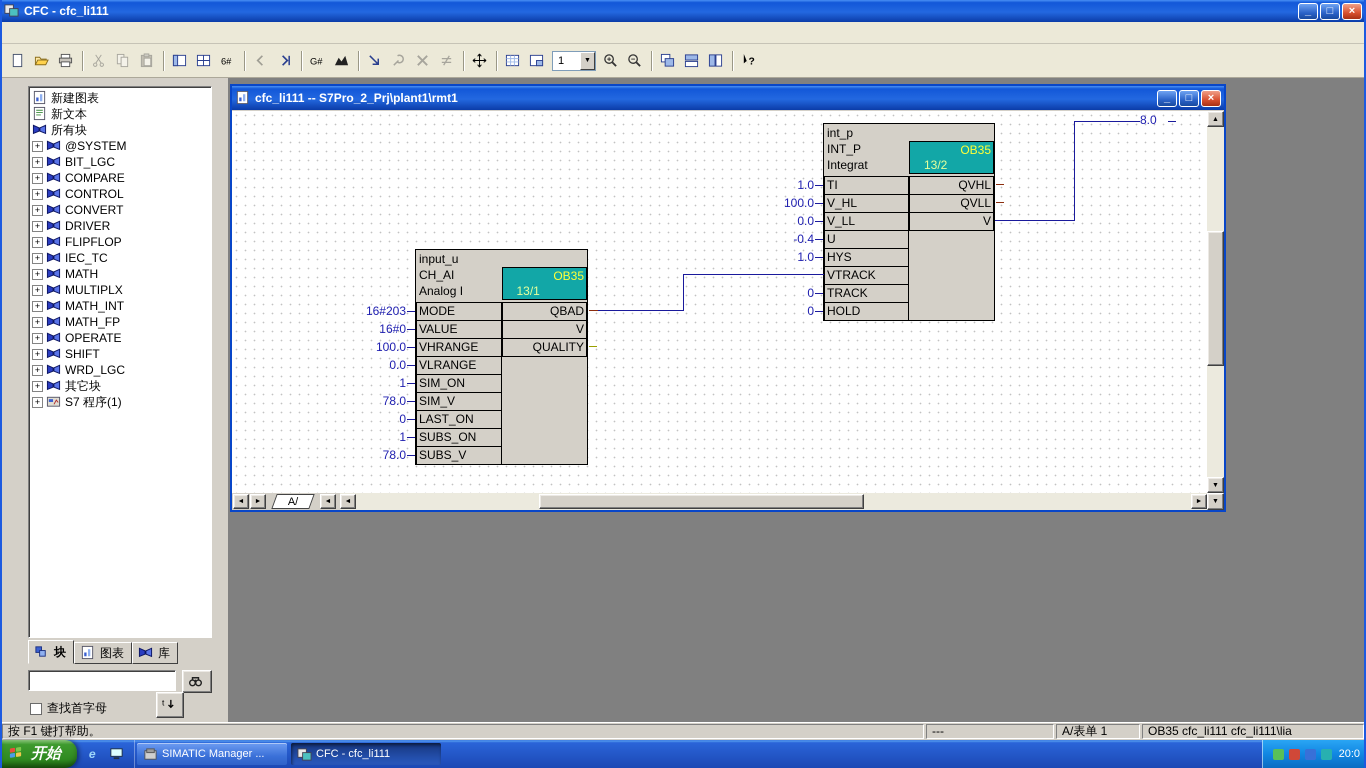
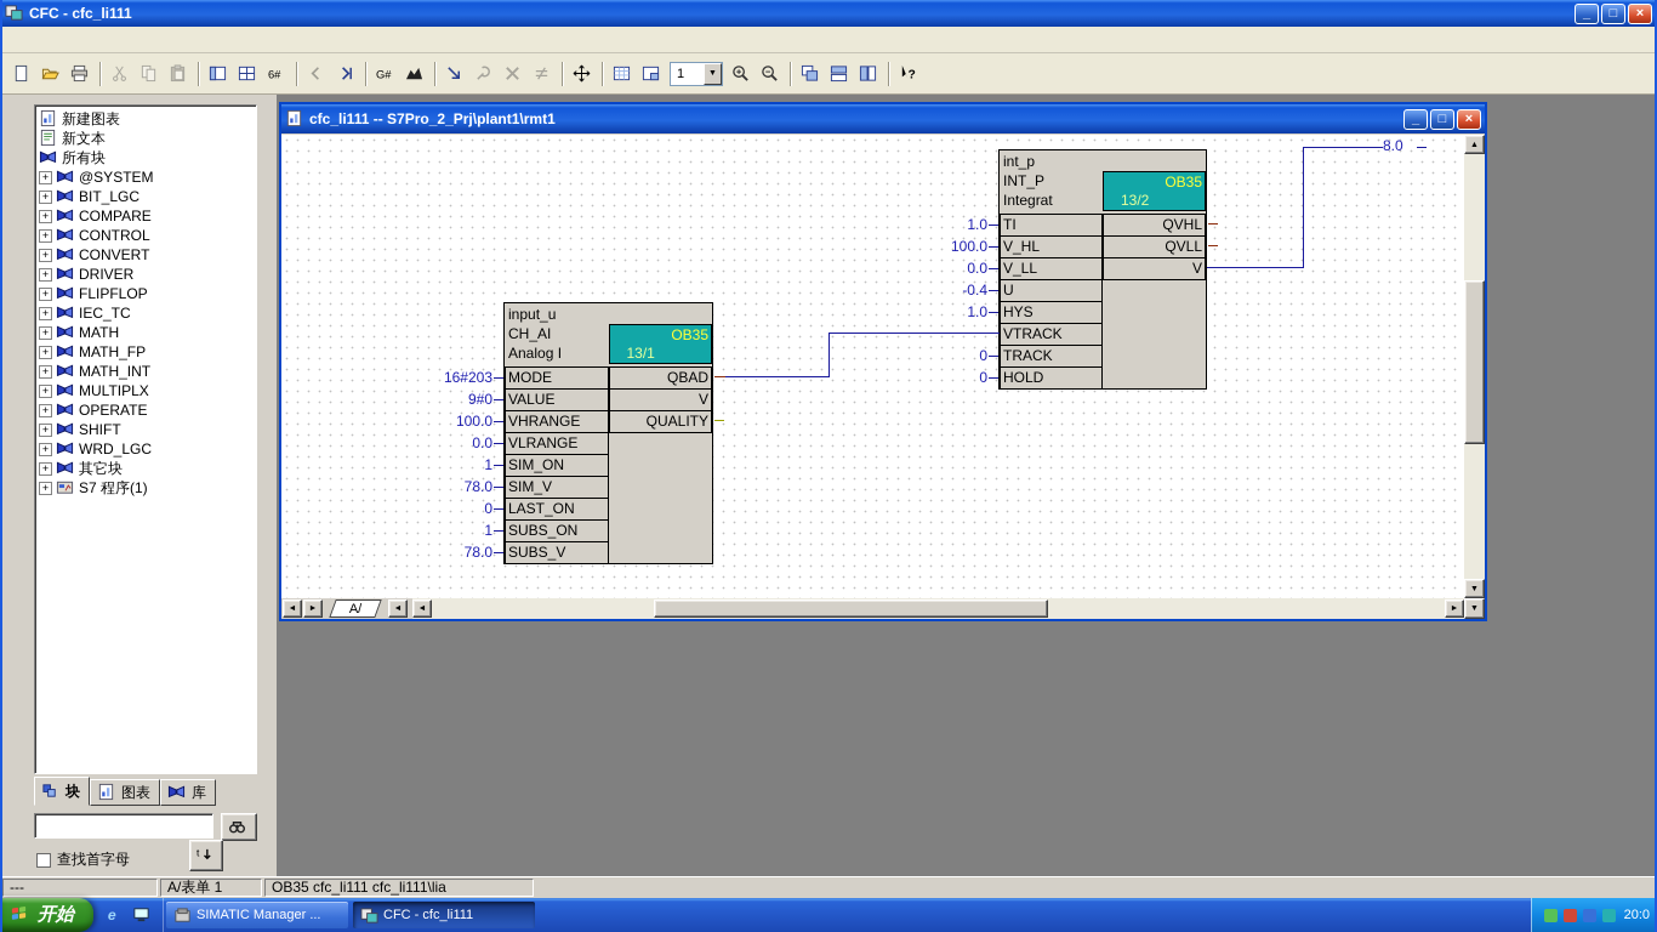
  CFC - cfc_li111
  _
  □
  ×
  6#
  G#
  1
  ?
  新建图表
  新文本
  所有块
  +
  @SYSTEM
  +
  BIT_LGC
  +
  COMPARE
  +
  CONTROL
  +
  CONVERT
  +
  DRIVER
  +
  FLIPFLOP
  +
  IEC_TC
  +
  MATH
  +
- MULTIPLX
+ MATH_FP
  +
  MATH_INT
  +
- MATH_FP
+ MULTIPLX
  +
  OPERATE
  +
  SHIFT
  +
  WRD_LGC
  +
  其它块
  +
  S7 程序(1)
  块
  图表
  库
  t
  查找首字母
  cfc_li111 -- S7Pro_2_Prj\plant1\rmt1
  _
  □
  ×
  input_u
  CH_AI
  Analog I
  OB35
  13/1
  16#203
  MODE
- 16#0
+ 9#0
  VALUE
  100.0
  VHRANGE
  0.0
  VLRANGE
  1
  SIM_ON
  78.0
  SIM_V
  0
  LAST_ON
  1
  SUBS_ON
  78.0
  SUBS_V
  QBAD
  V
  QUALITY
  int_p
  INT_P
  Integrat
  OB35
  13/2
  1.0
  TI
  100.0
  V_HL
  0.0
  V_LL
  -0.4
  U
  1.0
  HYS
  VTRACK
  0
  TRACK
  0
  HOLD
  QVHL
  QVLL
  V
  8.0
- 按 F1 键打帮助。
  ---
  A/表单 1
  OB35 cfc_li111 cfc_li111\lia
  开始
  e
  SIMATIC Manager ...
  CFC - cfc_li111
  20:0
